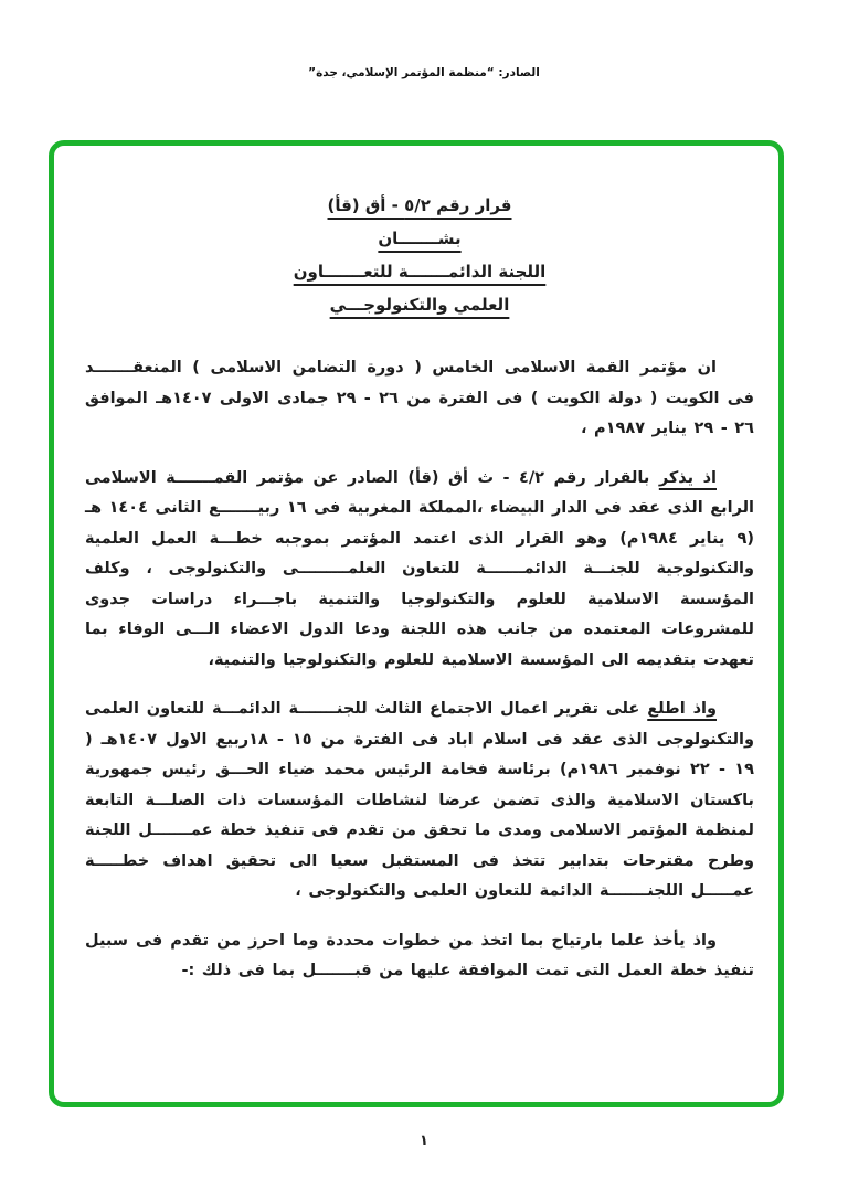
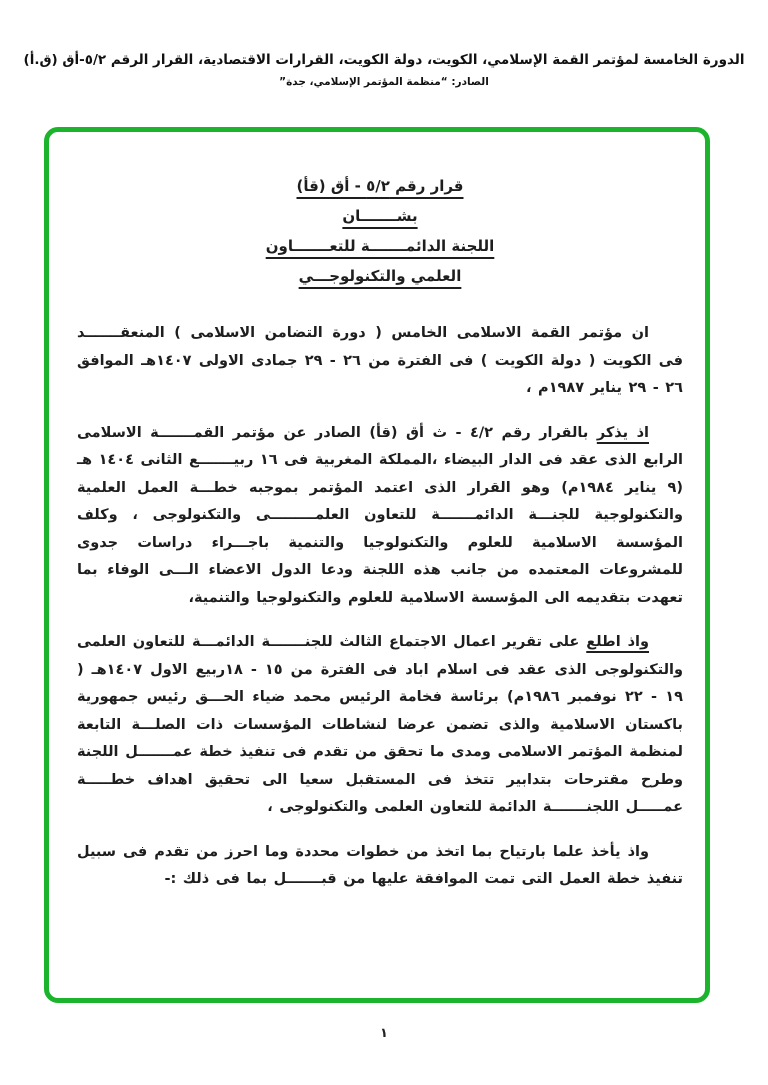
+ الدورة الخامسة لمؤتمر القمة الإسلامي، الكويت، دولة الكويت، القرارات الاقتصادية، القرار الرقم ٥/٢-أق (ق.أ)
  الصادر: “منظمة المؤتمر الإسلامي، جدة”
  قرار رقم ٥/٢ - أق (قأ) بشـــــــان اللجنة الدائمـــــــة للتعـــــــاون العلمي والتكنولوجـــي
  ان مؤتمر القمة الاسلامى الخامس ( دورة التضامن الاسلامى ) المنعقـــــــد فى الكويت ( دولة الكويت ) فى الفترة من ٢٦ - ٢٩ جمادى الاولى ١٤٠٧هـ الموافق ٢٦ - ٢٩ يناير ١٩٨٧م ،
  اذ يذكر بالقرار رقم ٤/٢ - ث أق (قأ) الصادر عن مؤتمر القمـــــــة الاسلامى الرابع الذى عقد فى الدار البيضاء ،المملكة المغربية فى ١٦ ربيـــــــع الثانى ١٤٠٤ هـ (٩ يناير ١٩٨٤م) وهو القرار الذى اعتمد المؤتمر بموجبه خطـــة العمل العلمية والتكنولوجية للجنـــة الدائمـــــــة للتعاون العلمـــــــــى والتكنولوجى ، وكلف المؤسسة الاسلامية للعلوم والتكنولوجيا والتنمية باجـــراء دراسات جدوى للمشروعات المعتمده من جانب هذه اللجنة ودعا الدول الاعضاء الـــى الوفاء بما تعهدت بتقديمه الى المؤسسة الاسلامية للعلوم والتكنولوجيا والتنمية،
  واذ اطلع على تقرير اعمال الاجتماع الثالث للجنـــــــة الدائمـــة للتعاون العلمى والتكنولوجى الذى عقد فى اسلام اباد فى الفترة من ١٥ - ١٨ربيع الاول ١٤٠٧هـ ( ١٩ - ٢٢ نوفمبر ١٩٨٦م) برئاسة فخامة الرئيس محمد ضياء الحـــق رئيس جمهورية باكستان الاسلامية والذى تضمن عرضا لنشاطات المؤسسات ذات الصلـــة التابعة لمنظمة المؤتمر الاسلامى ومدى ما تحقق من تقدم فى تنفيذ خطة عمـــــــل اللجنة وطرح مقترحات بتدابير تتخذ فى المستقبل سعيا الى تحقيق اهداف خطـــــة عمـــــل اللجنـــــــة الدائمة للتعاون العلمى والتكنولوجى ،
  واذ يأخذ علما بارتياح بما اتخذ من خطوات محددة وما احرز من تقدم فى سبيل تنفيذ خطة العمل التى تمت الموافقة عليها من قبـــــــل بما فى ذلك :-
  ١
